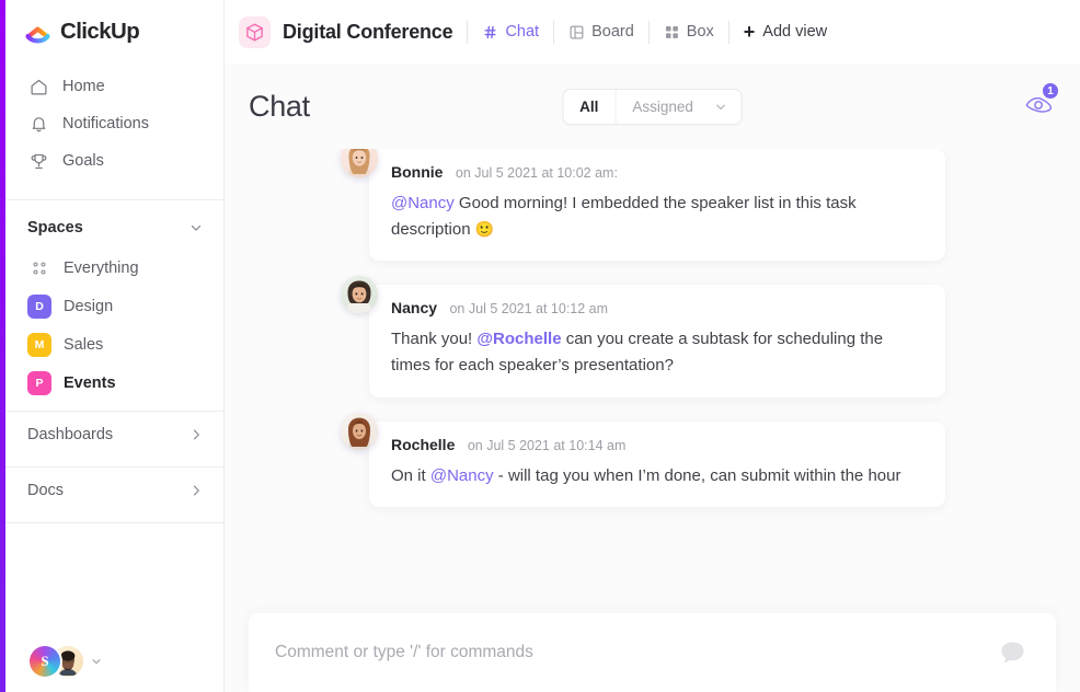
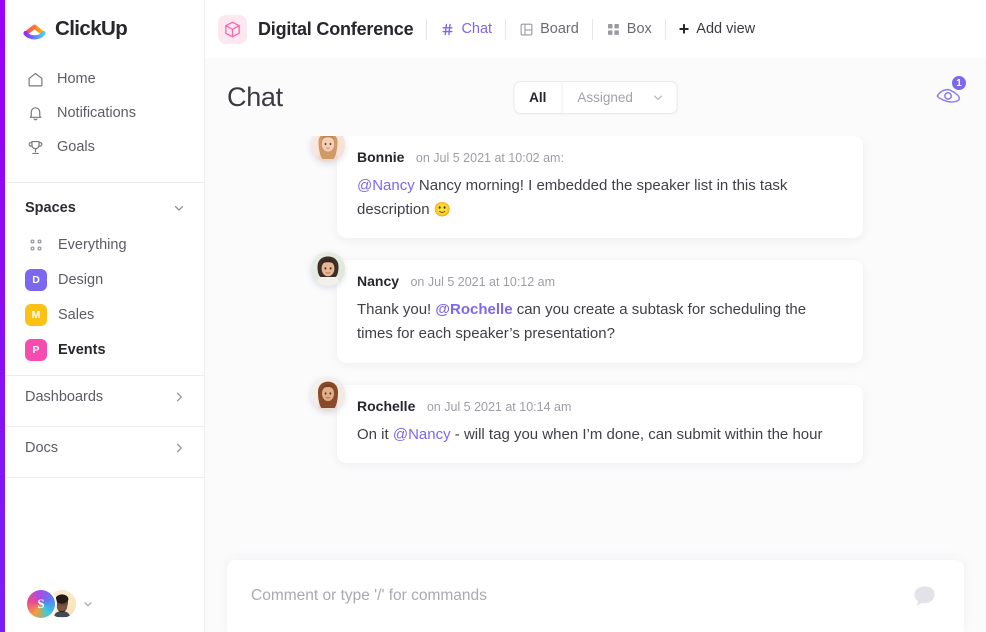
  ClickUp
  Home
  Notifications
  Goals
  Spaces
  Everything
  D
  Design
  M
  Sales
  P
  Events
  Dashboards
  Docs
  S
  Digital Conference
  Chat
  Board
  Box
  +
  Add view
  Chat
  All
  Assigned
  1
  Bonnie on Jul 5 2021 at 10:02 am:
- @Nancy Good morning! I embedded the speaker list in this task description 🙂
+ @Nancy Nancy morning! I embedded the speaker list in this task description 🙂
  Nancy on Jul 5 2021 at 10:12 am
  Thank you! @Rochelle can you create a subtask for scheduling the times for each speaker’s presentation?
  Rochelle on Jul 5 2021 at 10:14 am
  On it @Nancy - will tag you when I’m done, can submit within the hour
  Comment or type '/' for commands
